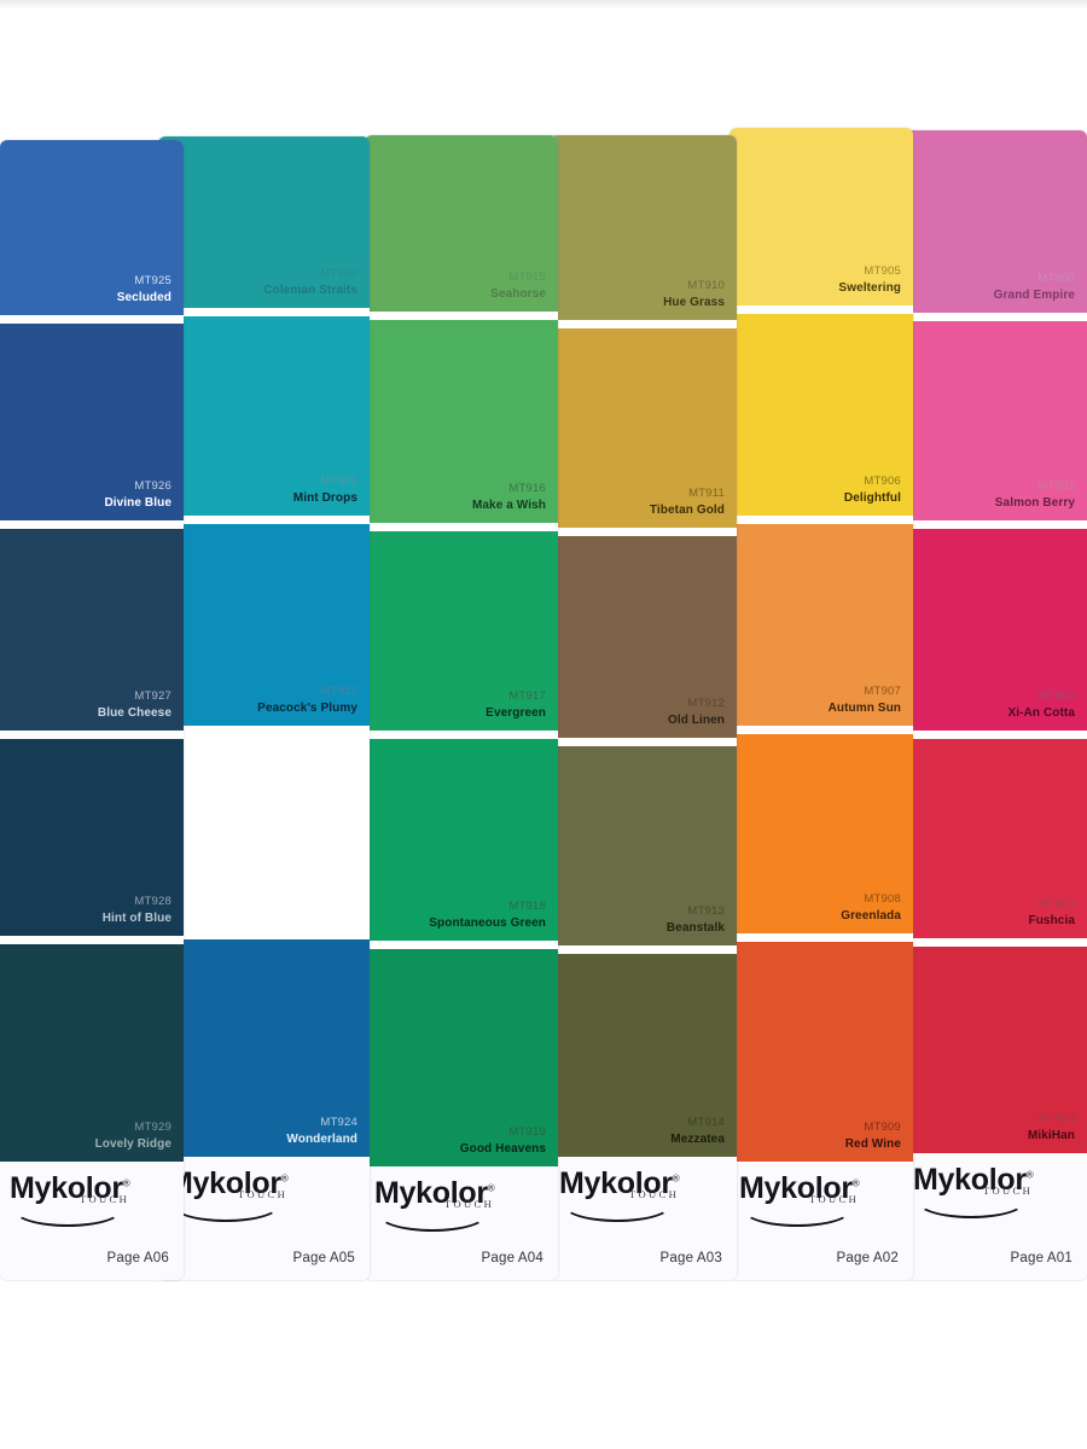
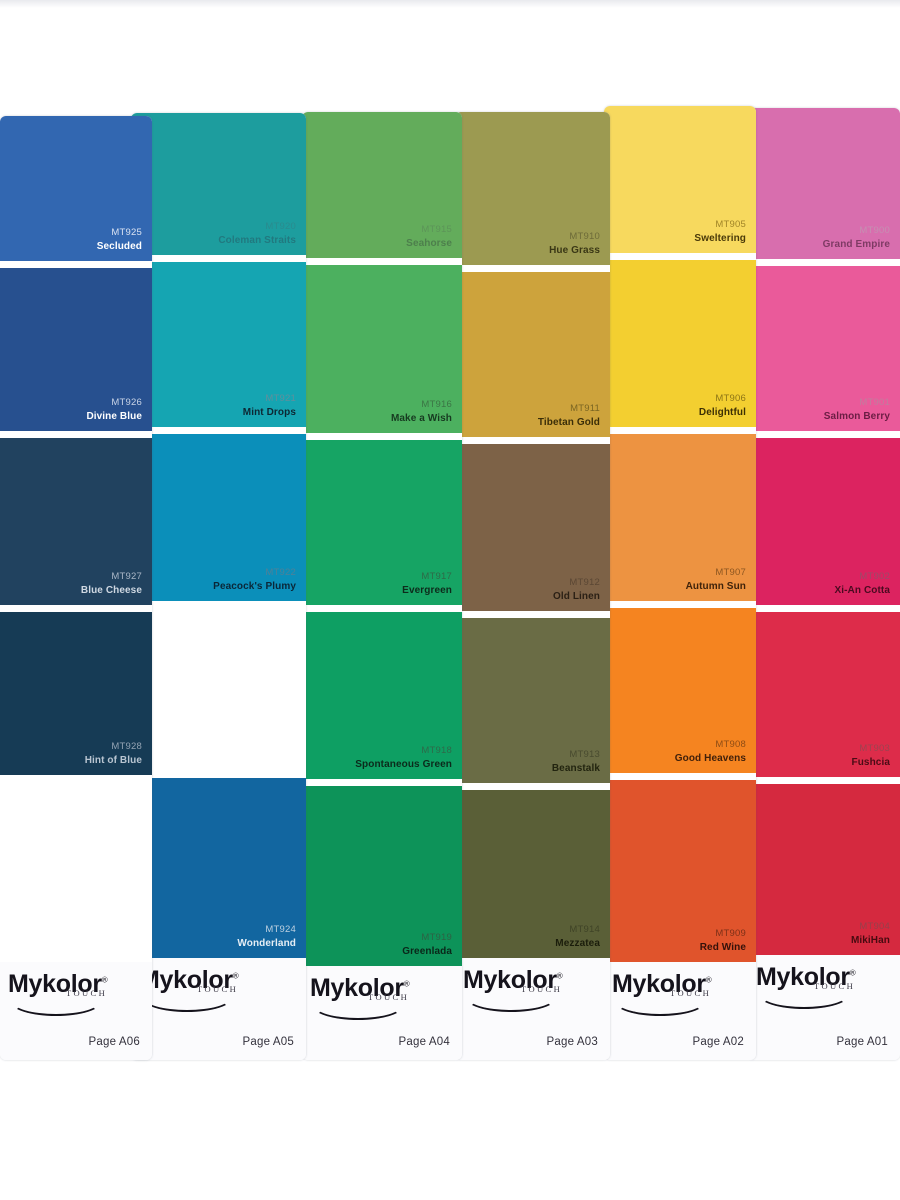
  MT925
  Secluded
  MT926
  Divine Blue
  MT927
  Blue Cheese
  MT928
  Hint of Blue
- MT929
- Lovely Ridge
  Mykolor®
  TOUCH
  Page A06
  Coleman Straits
  MT921
  Mint Drops
  MT922
  Peacock's Plumy
  MT924
  Wonderland
  ykolor®
  TOUCH
  Page A05
  Seahorse
  MT916
  Make a Wish
  MT917
  Evergreen
  MT918
  Spontaneous Green
  MT919
- Good Heavens
+ Greenlada
  Mykolor®
  TOUCH
  Page A04
  MT910
  Hue Grass
  MT911
  Tibetan Gold
  MT912
  Old Linen
  MT913
  Beanstalk
  MT914
  Mezzatea
  Mykolor®
  TOUCH
  Page A03
  MT905
  Sweltering
  MT906
  Delightful
  MT907
  Autumn Sun
  MT908
- Greenlada
+ Good Heavens
  MT909
  Red Wine
  Mykolor®
  TOUCH
  Page A02
  MT900
  Grand Empire
  MT901
  Salmon Berry
  MT902
  Xi-An Cotta
  MT903
  Fushcia
  MT904
  MikiHan
  Mykolor®
  TOUCH
  Page A01
